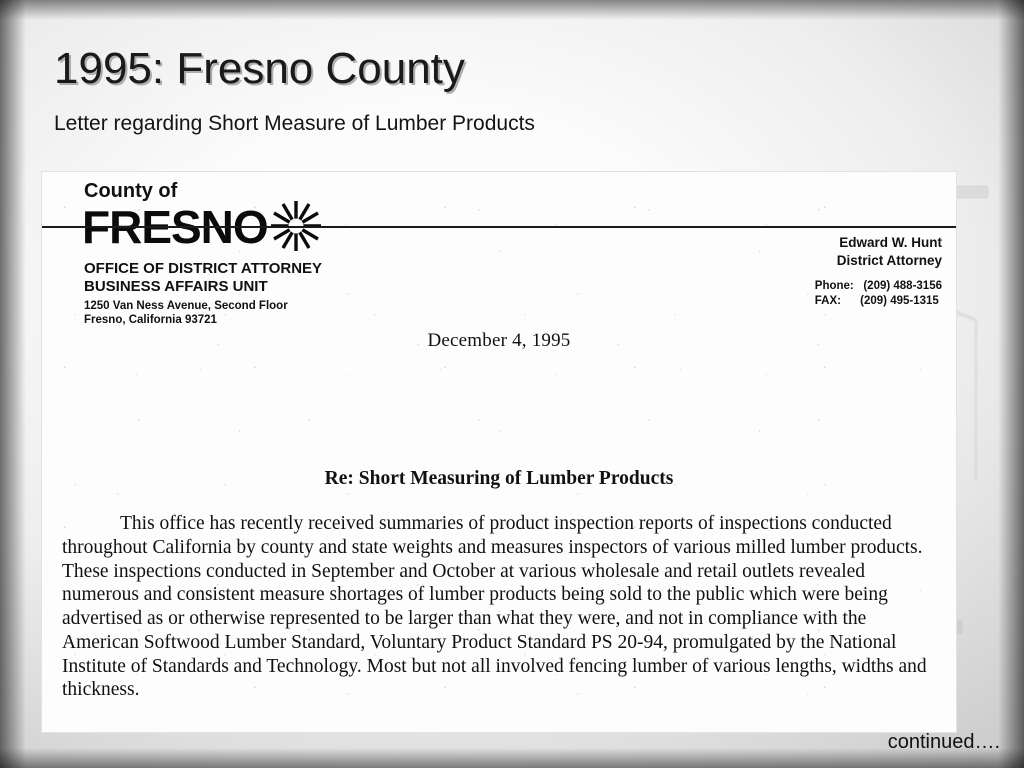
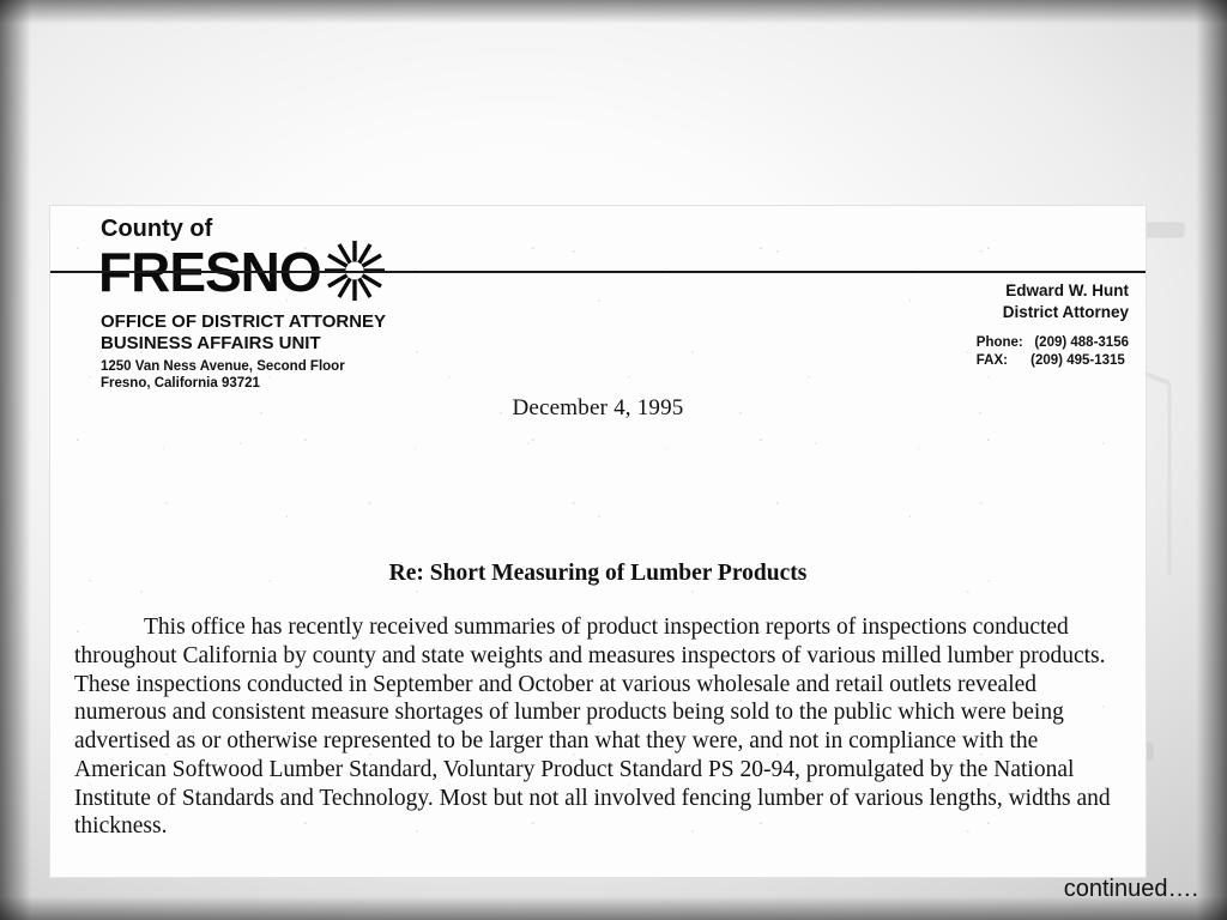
- 1995: Fresno County
- Letter regarding Short Measure of Lumber Products
  continued….
